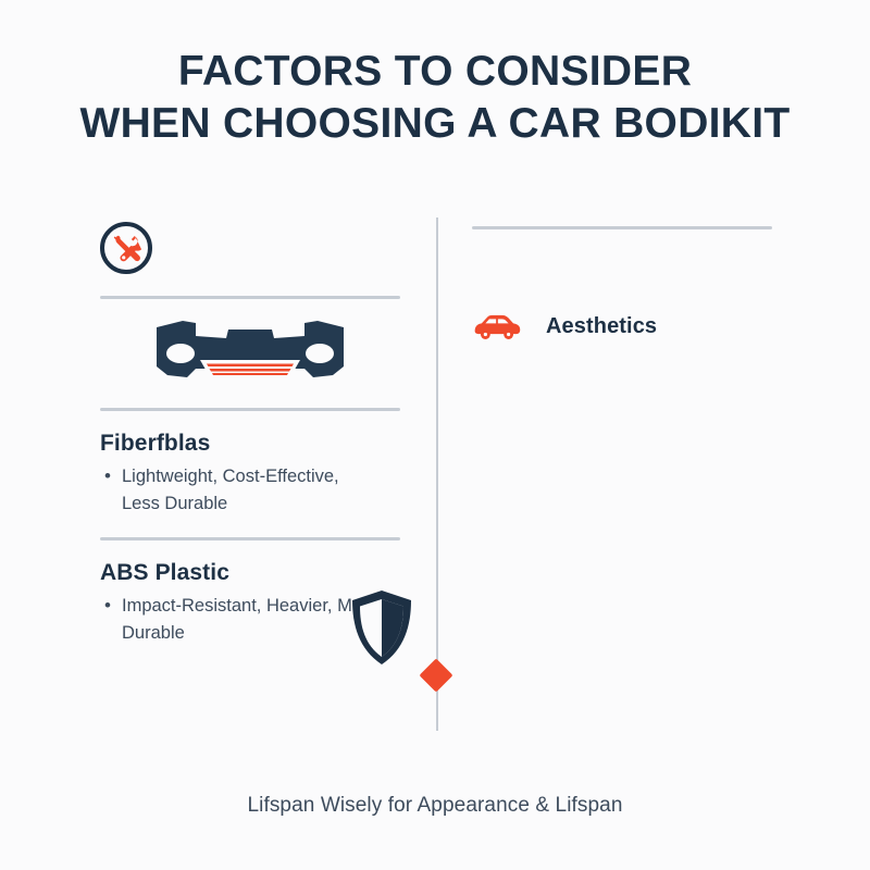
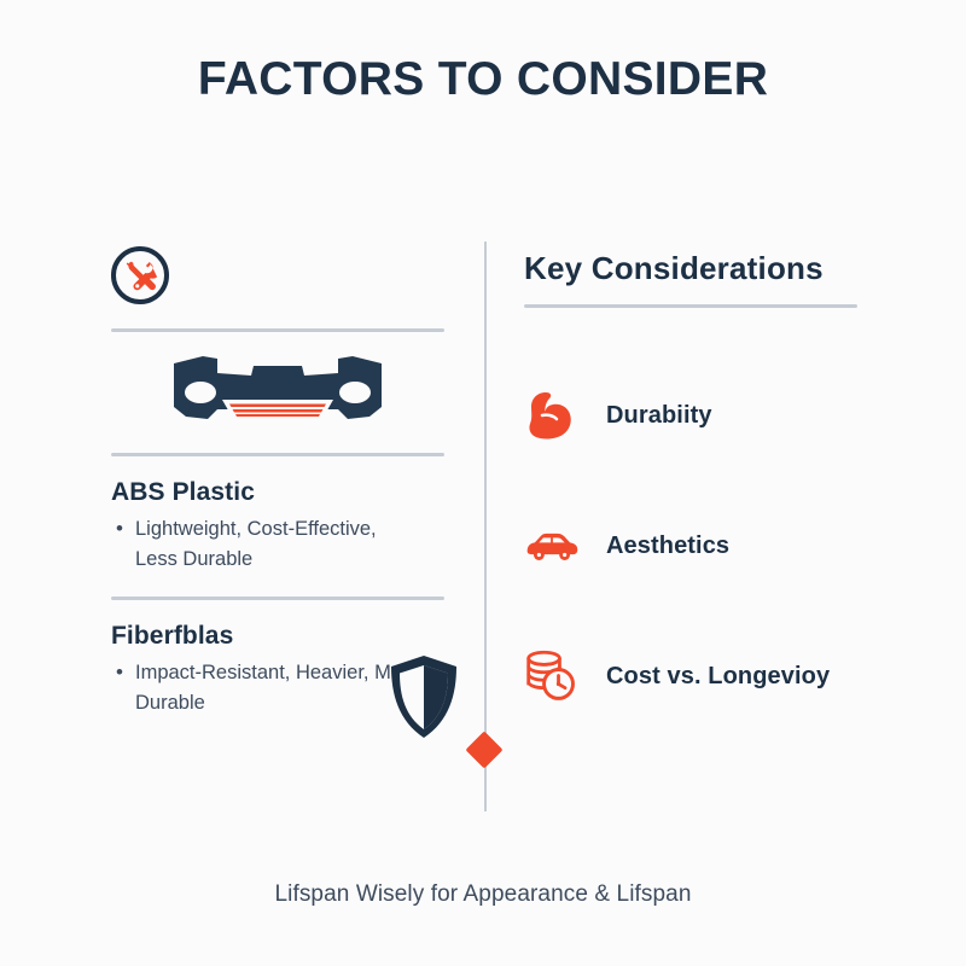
  FACTORS TO CONSIDER
- WHEN CHOOSING A CAR BODIKIT
- Fiberfblas
+ ABS Plastic
  Lightweight, Cost-Effective, Less Durable
- ABS Plastic
+ Fiberfblas
  Impact-Resistant, Heavier, M Durable
+ Key Considerations
+ Durabiity
  Aesthetics
+ Cost vs. Longevioy
  Lifspan Wisely for Appearance & Lifspan
